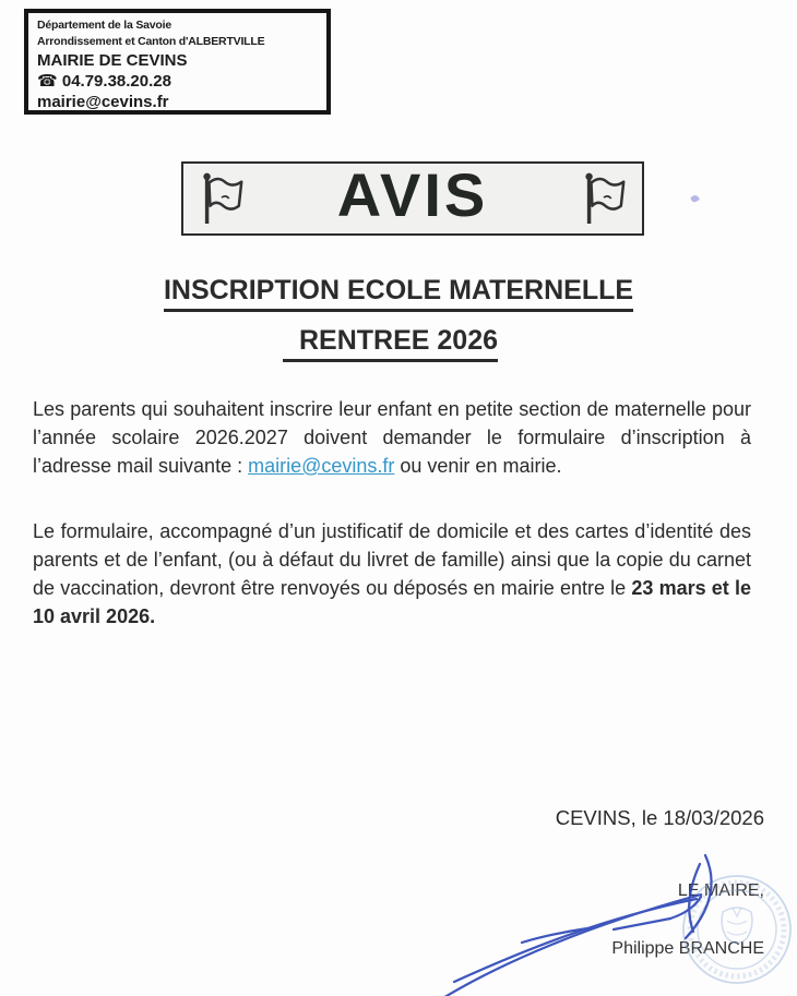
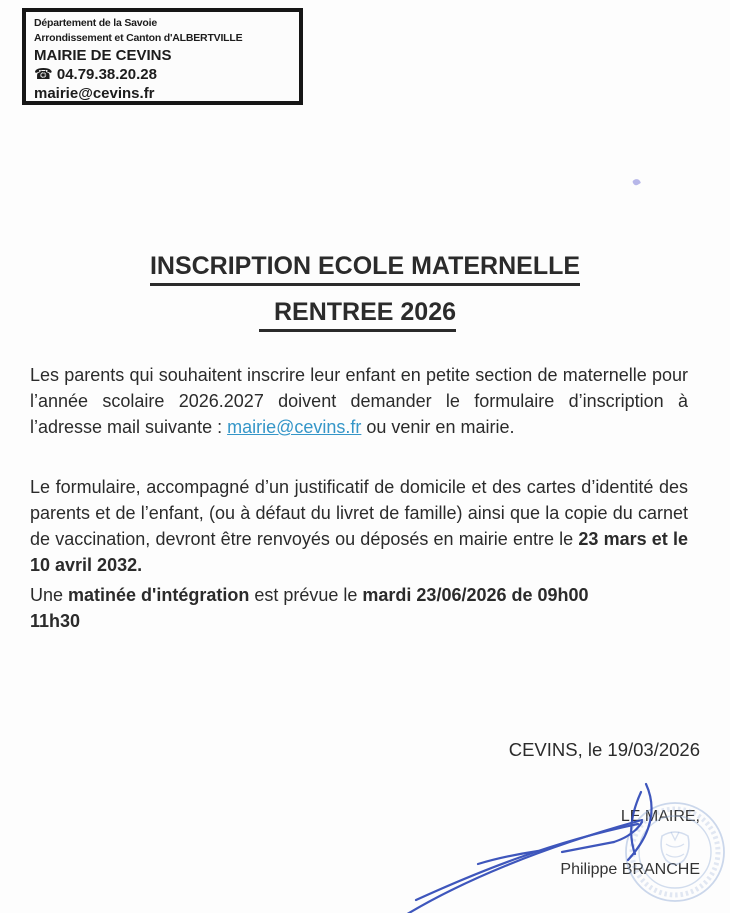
  Département de la Savoie
  Arrondissement et Canton d'ALBERTVILLE
  MAIRIE DE CEVINS
  ☎ 04.79.38.20.28
  mairie@cevins.fr
- AVIS
  INSCRIPTION ECOLE MATERNELLE
  RENTREE 2026
  Les parents qui souhaitent inscrire leur enfant en petite section de maternelle pour l’année scolaire 2026.2027 doivent demander le formulaire d’inscription à l’adresse mail suivante : mairie@cevins.fr ou venir en mairie.
- Le formulaire, accompagné d’un justificatif de domicile et des cartes d’identité des parents et de l’enfant, (ou à défaut du livret de famille) ainsi que la copie du carnet de vaccination, devront être renvoyés ou déposés en mairie entre le 23 mars et le 10 avril 2026.
+ Le formulaire, accompagné d’un justificatif de domicile et des cartes d’identité des parents et de l’enfant, (ou à défaut du livret de famille) ainsi que la copie du carnet de vaccination, devront être renvoyés ou déposés en mairie entre le 23 mars et le 10 avril 2032.
+ Une matinée d'intégration est prévue le mardi 23/06/2026 de 09h00
+ 11h30
- CEVINS, le 18/03/2026
+ CEVINS, le 19/03/2026
  LEAIRE,
  Philippe BRANCHE
